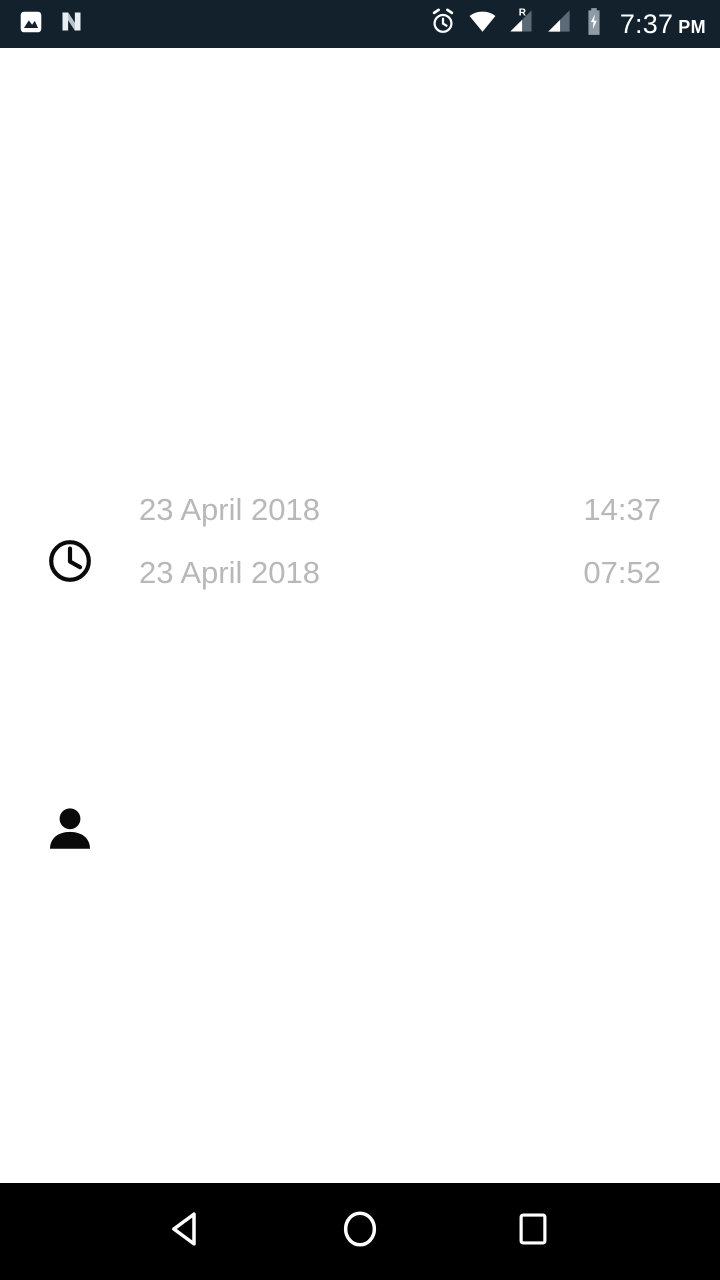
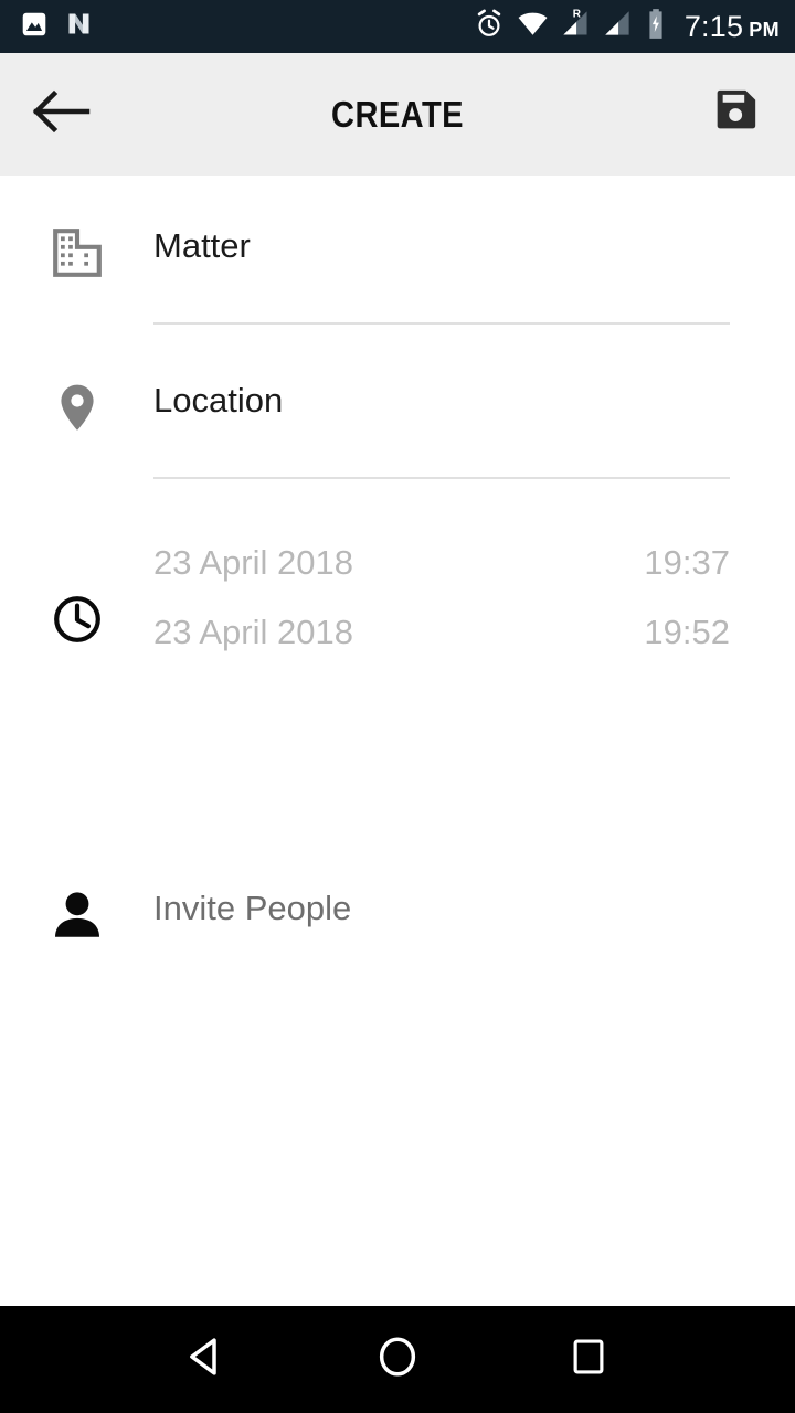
  R
- 7:37
+ 7:15
  PM
+ CREATE
+ Matter
+ Location
  23 April 2018
- 14:37
+ 19:37
  23 April 2018
- 07:52
+ 19:52
+ Invite People
